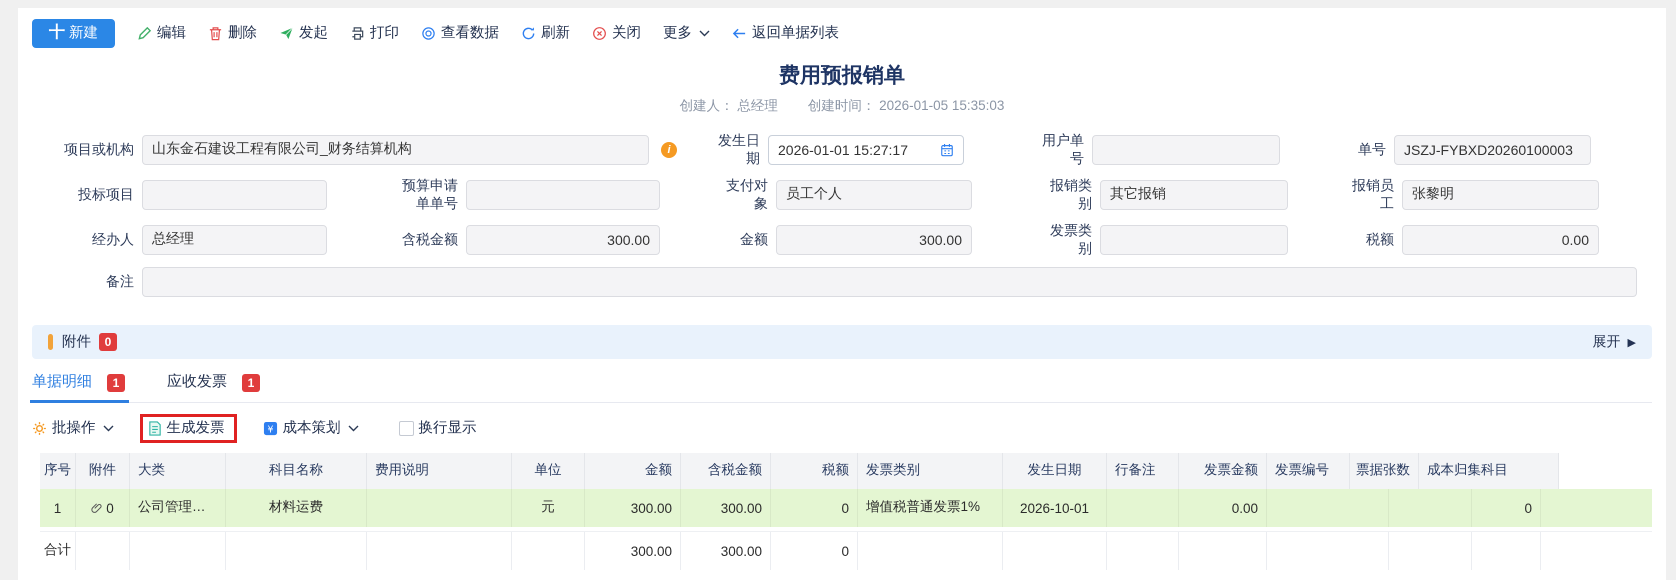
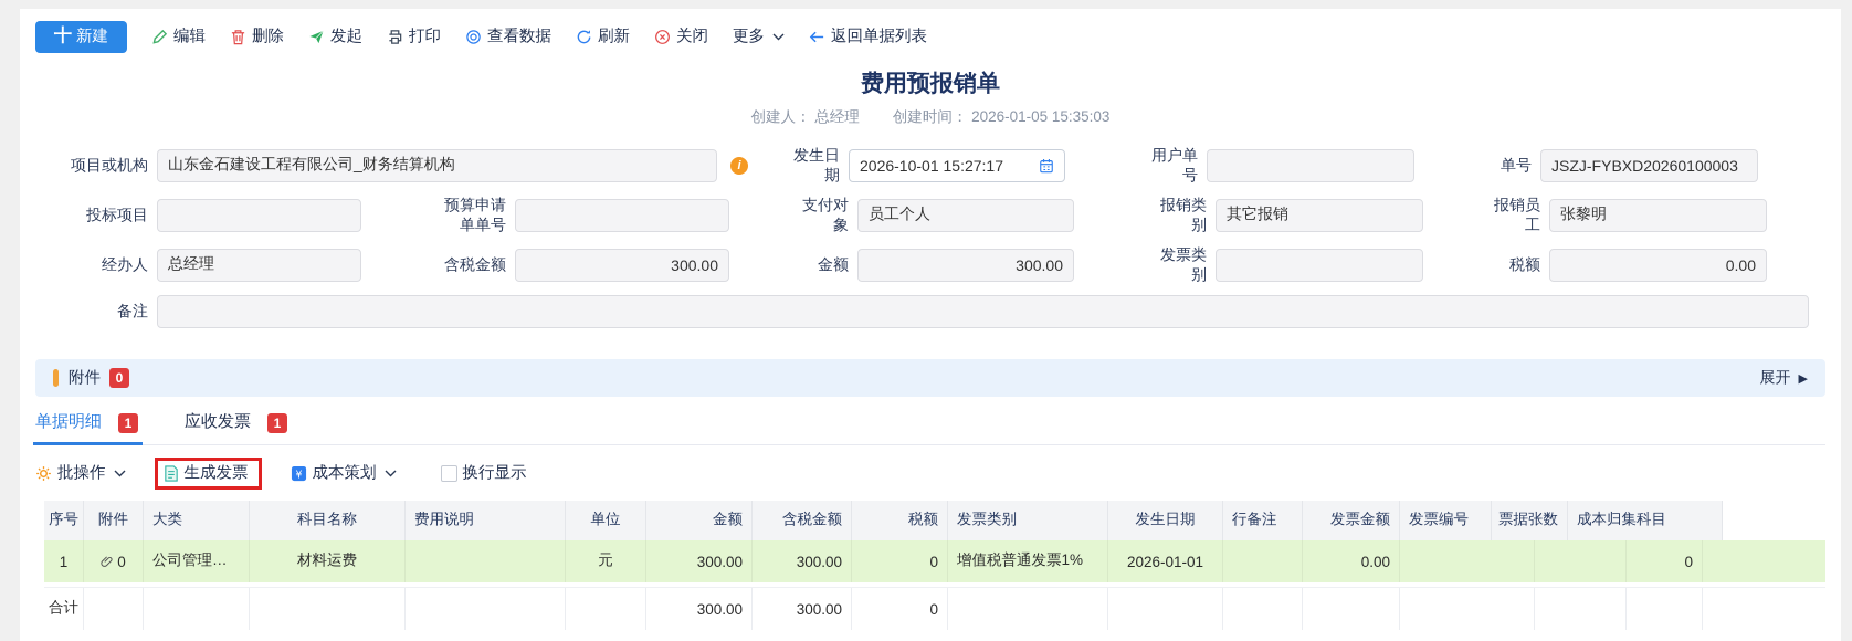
  十
  新建
  编辑
  删除
  发起
  打印
  查看数据
  刷新
  关闭
  更多
  返回单据列表
  费用预报销单
  创建人： 总经理
  创建时间： 2026-01-05 15:35:03
  项目或机构
  山东金石建设工程有限公司_财务结算机构
  i
  发生日期
- 2026-01-01 15:27:17
+ 2026-10-01 15:27:17
  用户单号
  单号
  JSZJ-FYBXD20260100003
  投标项目
  预算申请单单号
  支付对象
  员工个人
  报销类别
  其它报销
  报销员工
  张黎明
  经办人
  总经理
  含税金额
  300.00
  金额
  300.00
  发票类别
  税额
  0.00
  备注
  附件
  0
  展开
  ▶
  单据明细
  1
  应收发票
  1
  批操作
  生成发票
  ¥
  成本策划
  换行显示
  序号
  附件
  大类
  科目名称
  费用说明
  单位
  金额
  含税金额
  税额
  发票类别
  发生日期
  行备注
  发票金额
  发票编号
  票据张数
  成本归集科目
  1
  0
  公司管理…
  材料运费
  元
  300.00
  300.00
  0
  增值税普通发票1%
- 2026-10-01
+ 2026-01-01
  0.00
  0
  合计
  300.00
  300.00
  0
